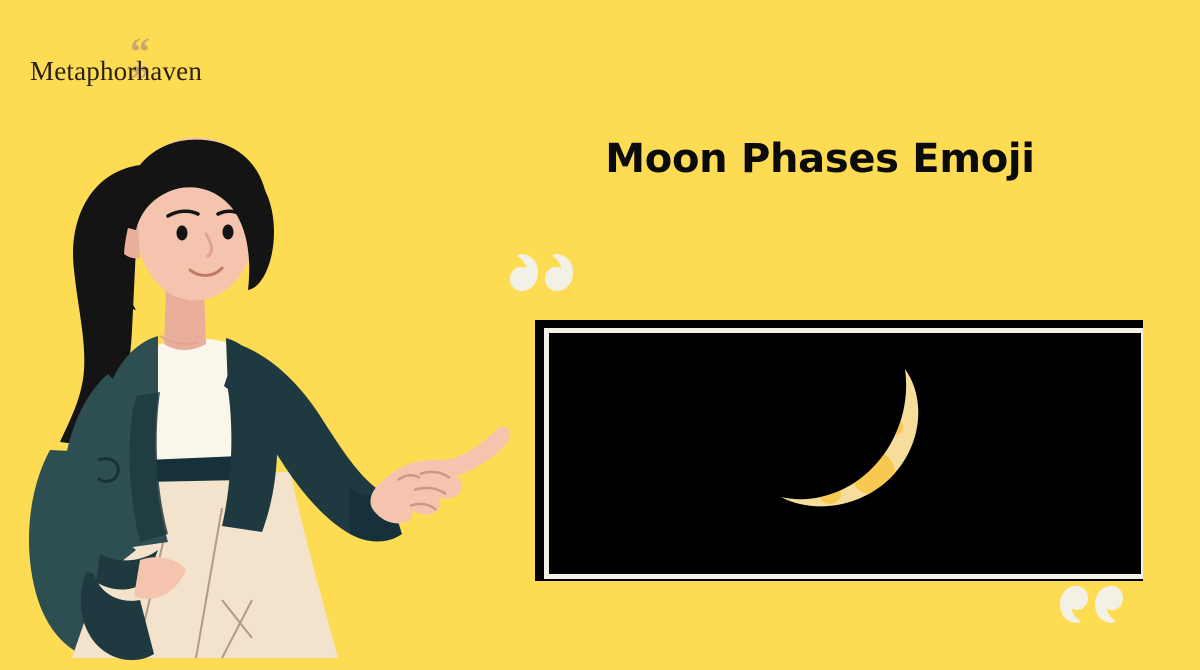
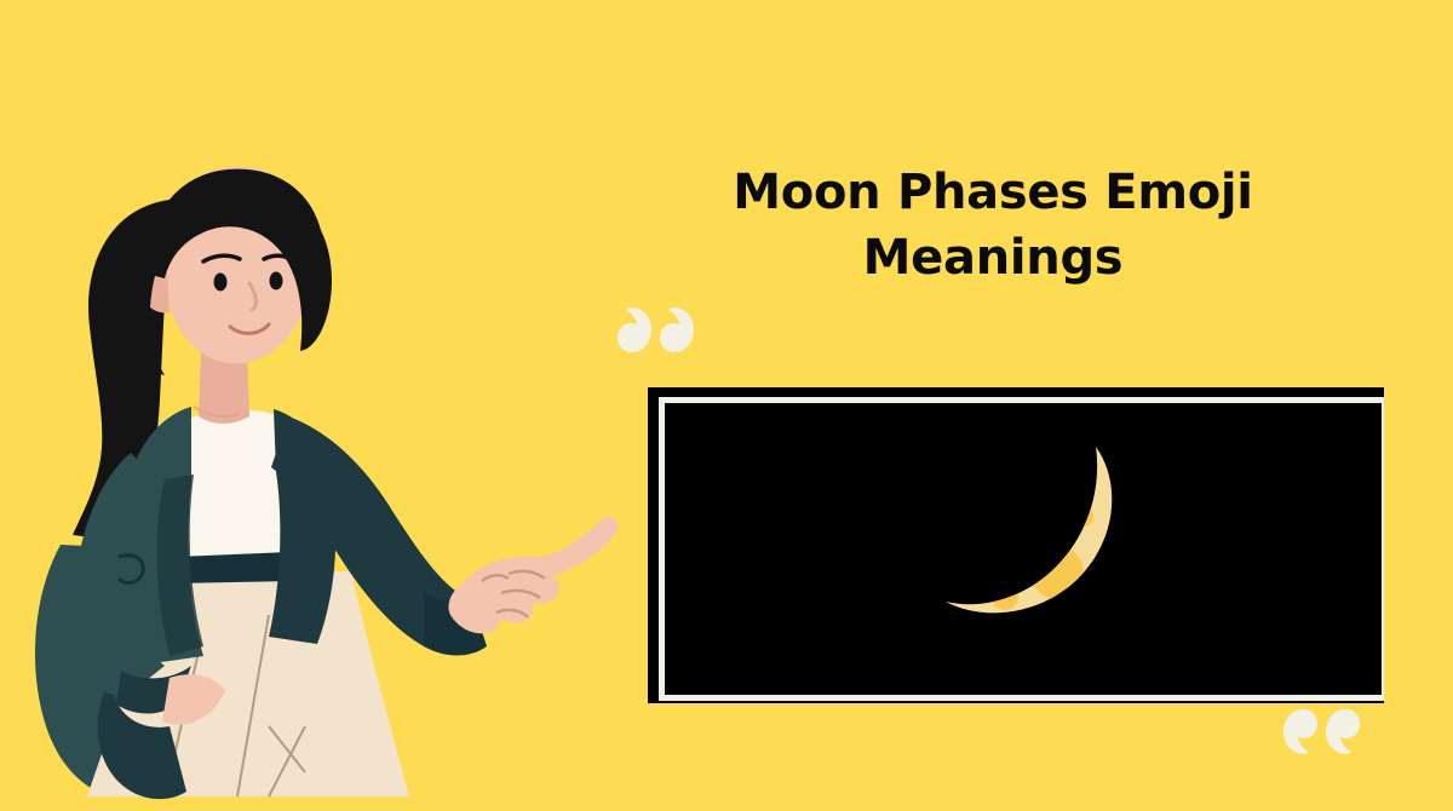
- “
- ”
- Metaphorhaven
  Moon Phases Emoji
+ Meanings
